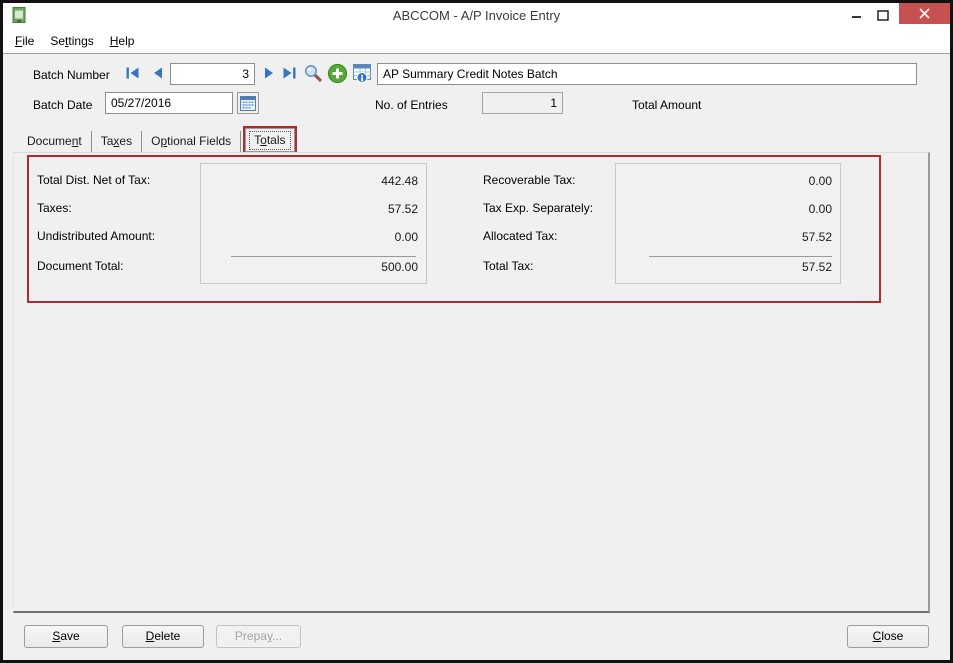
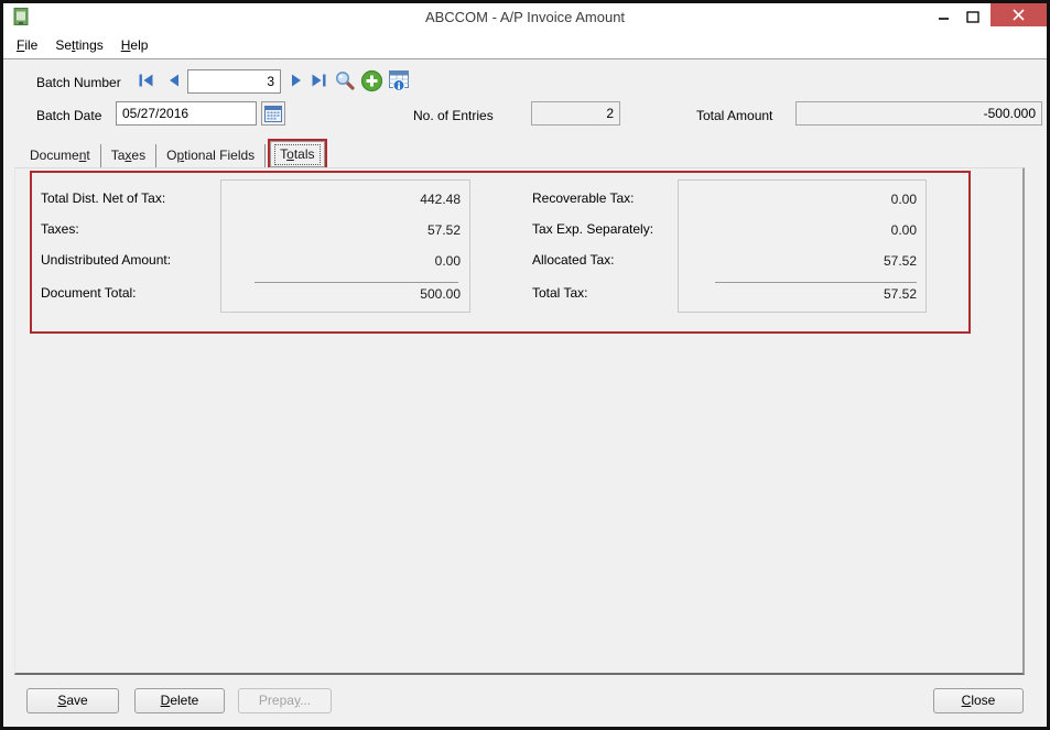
- ABCCOM - A/P Invoice Entry
+ ABCCOM - A/P Invoice Amount
  File
  Settings
  Help
  Batch Number
  3
- AP Summary Credit Notes Batch
  Batch Date
  05/27/2016
  No. of Entries
- 1
+ 2
  Total Amount
+ -500.000
  Document
  Taxes
  Optional Fields
  Totals
  Total Dist. Net of Tax:
  Taxes:
  Undistributed Amount:
  Document Total:
  442.48
  57.52
  0.00
  500.00
  Recoverable Tax:
  Tax Exp. Separately:
  Allocated Tax:
  Total Tax:
  0.00
  0.00
  57.52
  57.52
  Save
  Delete
  Prepay...
  Close
